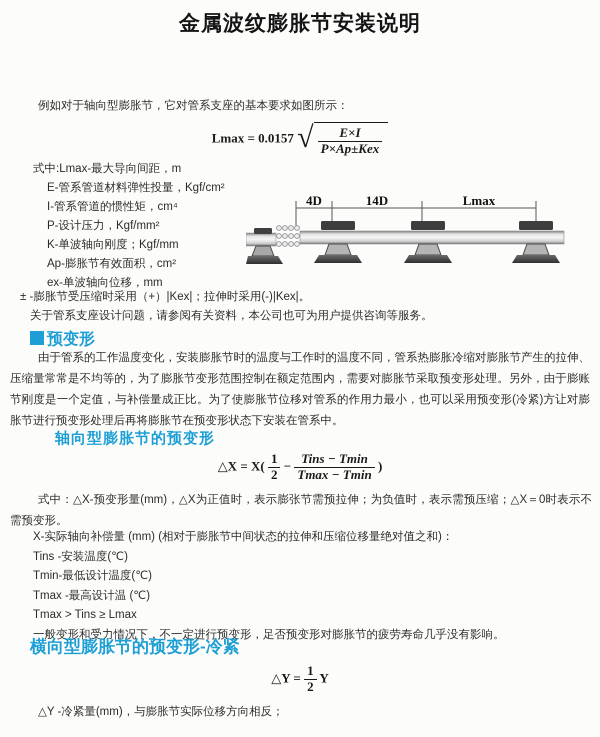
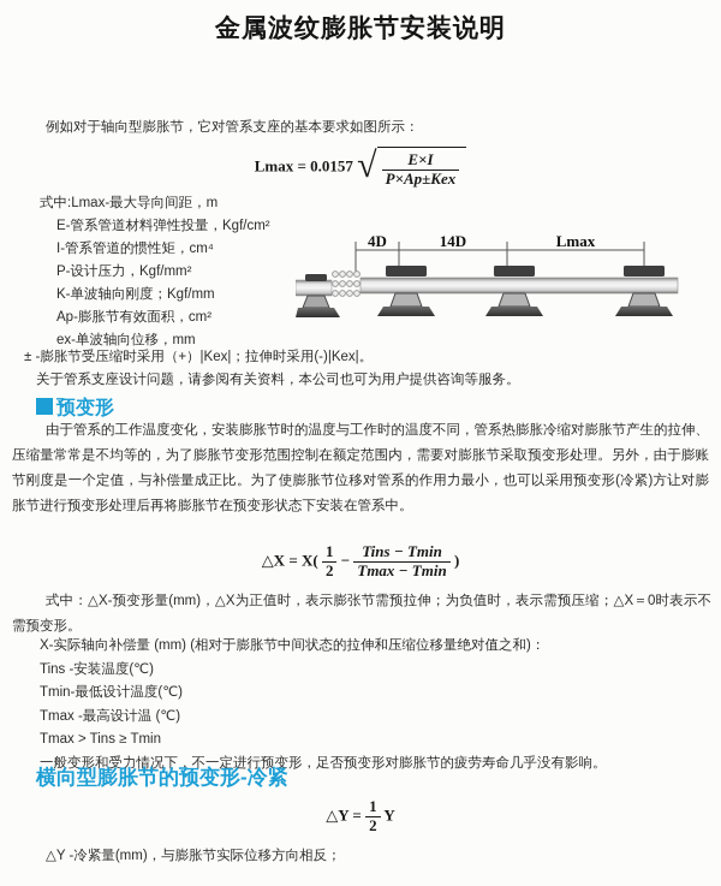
  金属波纹膨胀节安装说明
  例如对于轴向型膨胀节，它对管系支座的基本要求如图所示：
  Lmax = 0.0157
  √
  E×I
  P×Ap±Kex
  式中:Lmax-最大导向间距，m
  E-管系管道材料弹性投量，Kgf/cm²
  I-管系管道的惯性矩，cm⁴
  P-设计压力，Kgf/mm²
  K-单波轴向刚度；Kgf/mm
  Ap-膨胀节有效面积，cm²
  ex-单波轴向位移，mm
  ± -膨胀节受压缩时采用（+）|Kex|；拉伸时采用(-)|Kex|。
  关于管系支座设计问题，请参阅有关资料，本公司也可为用户提供咨询等服务。
  4D
  14D
  Lmax
  预变形
  由于管系的工作温度变化，安装膨胀节时的温度与工作时的温度不同，管系热膨胀冷缩对膨胀节产生的拉伸、压缩量常常是不均等的，为了膨胀节变形范围控制在额定范围内，需要对膨胀节采取预变形处理。另外，由于膨账节刚度是一个定值，与补偿量成正比。为了使膨胀节位移对管系的作用力最小，也可以采用预变形(冷紧)方让对膨胀节进行预变形处理后再将膨胀节在预变形状态下安装在管系中。
- 轴向型膨胀节的预变形
  △X = X(
  1
  2
  −
  Tins − Tmin
  Tmax − Tmin
  )
  式中：△X-预变形量(mm)，△X为正值时，表示膨张节需预拉伸；为负值时，表示需预压缩；△X＝0时表示不需预变形。
  X-实际轴向补偿量 (mm) (相对于膨胀节中间状态的拉伸和压缩位移量绝对值之和)：
  Tins -安装温度(℃)
  Tmin-最低设计温度(℃)
  Tmax -最高设计温 (℃)
- Tmax > Tins ≥ Lmax
+ Tmax > Tins ≥ Tmin
  一般变形和受力情况下，不一定进行预变形，足否预变形对膨胀节的疲劳寿命几乎没有影响。
  横向型膨胀节的预变形-冷紧
  △Y =
  1
  2
  Y
  △Y -冷紧量(mm)，与膨胀节实际位移方向相反；
